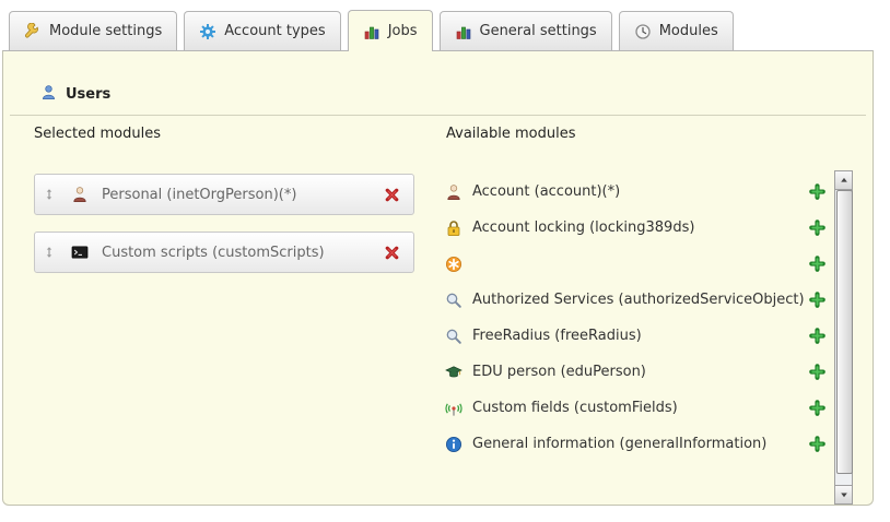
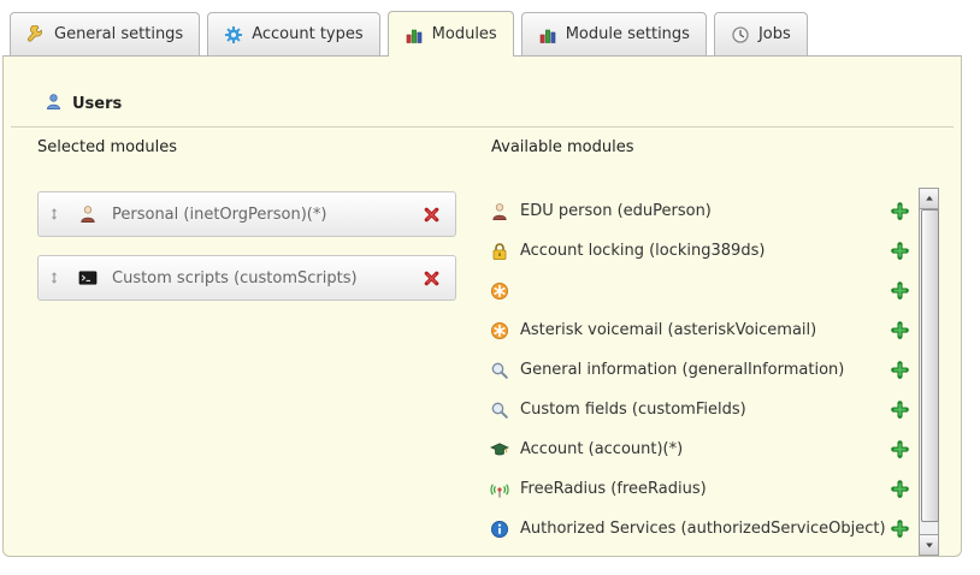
- Module settings
+ General settings
  Account types
- Jobs
+ Modules
- General settings
+ Module settings
- Modules
+ Jobs
  Users
  Selected modules
  Available modules
  Personal (inetOrgPerson)(*)
  Custom scripts (customScripts)
- Account (account)(*)
+ EDU person (eduPerson)
  Account locking (locking389ds)
+ Asterisk voicemail (asteriskVoicemail)
- Authorized Services (authorizedServiceObject)
+ General information (generalInformation)
- FreeRadius (freeRadius)
+ Custom fields (customFields)
- EDU person (eduPerson)
+ Account (account)(*)
- Custom fields (customFields)
+ FreeRadius (freeRadius)
- General information (generalInformation)
+ Authorized Services (authorizedServiceObject)
